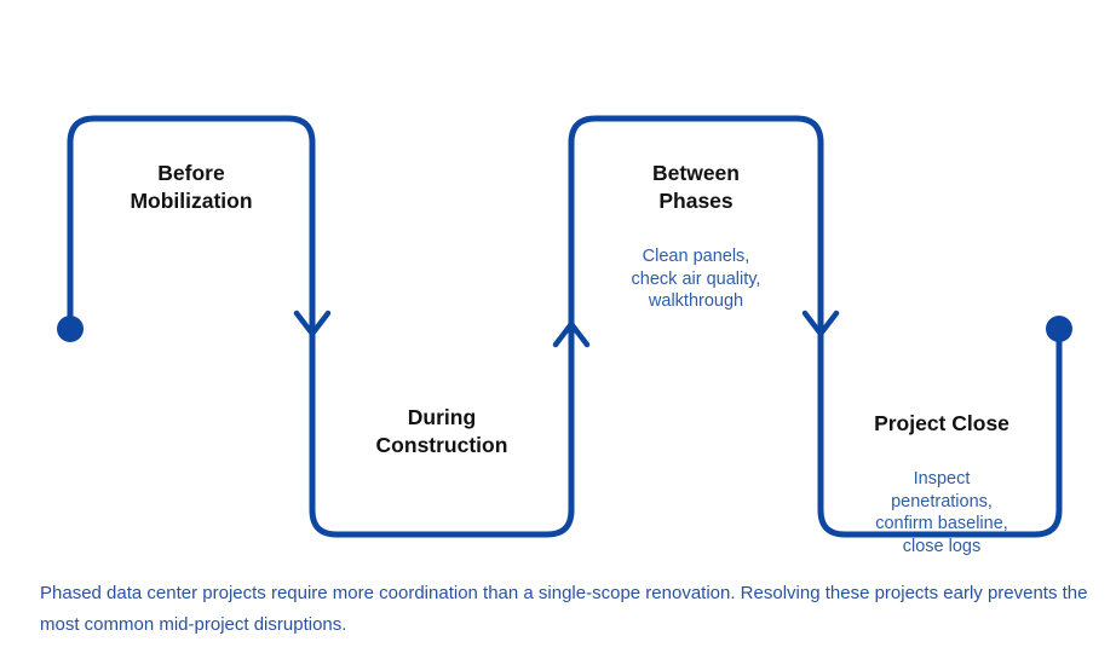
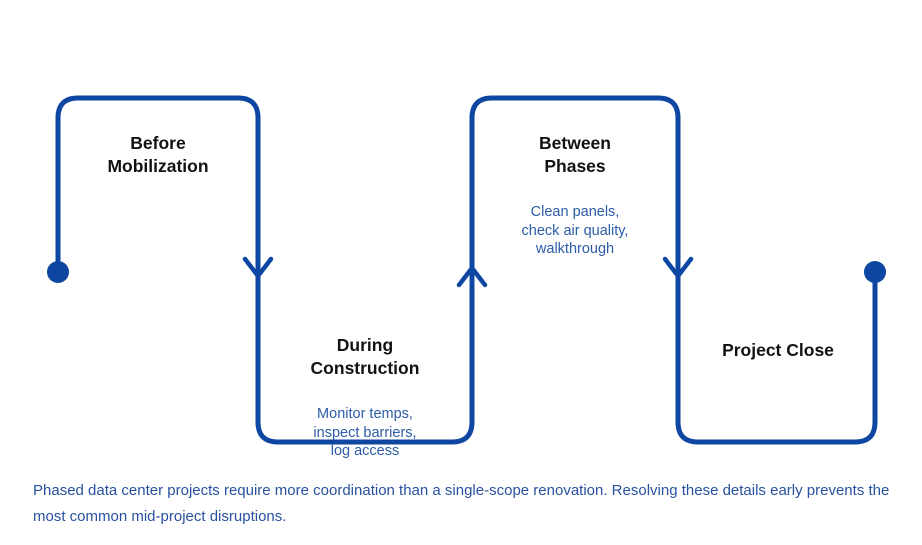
  Before
  Mobilization
  During
  Construction
+ Monitor temps,
+ inspect barriers,
+ log access
  Between
  Phases
  Clean panels,
  check air quality,
  walkthrough
  Project Close
- Inspect
- penetrations,
- confirm baseline,
- close logs
- Phased data center projects require more coordination than a single-scope renovation. Resolving these projects early prevents the most common mid-project disruptions.
+ Phased data center projects require more coordination than a single-scope renovation. Resolving these details early prevents the most common mid-project disruptions.
